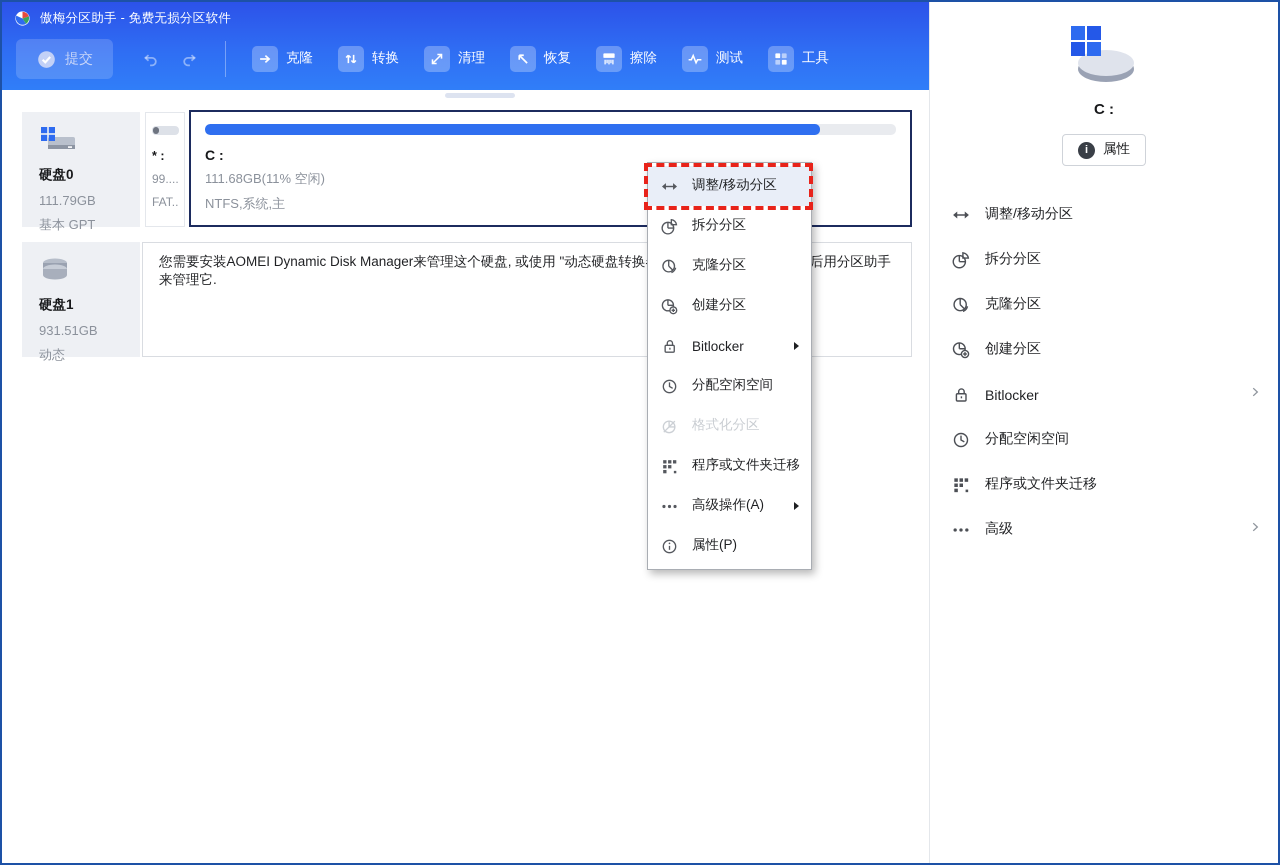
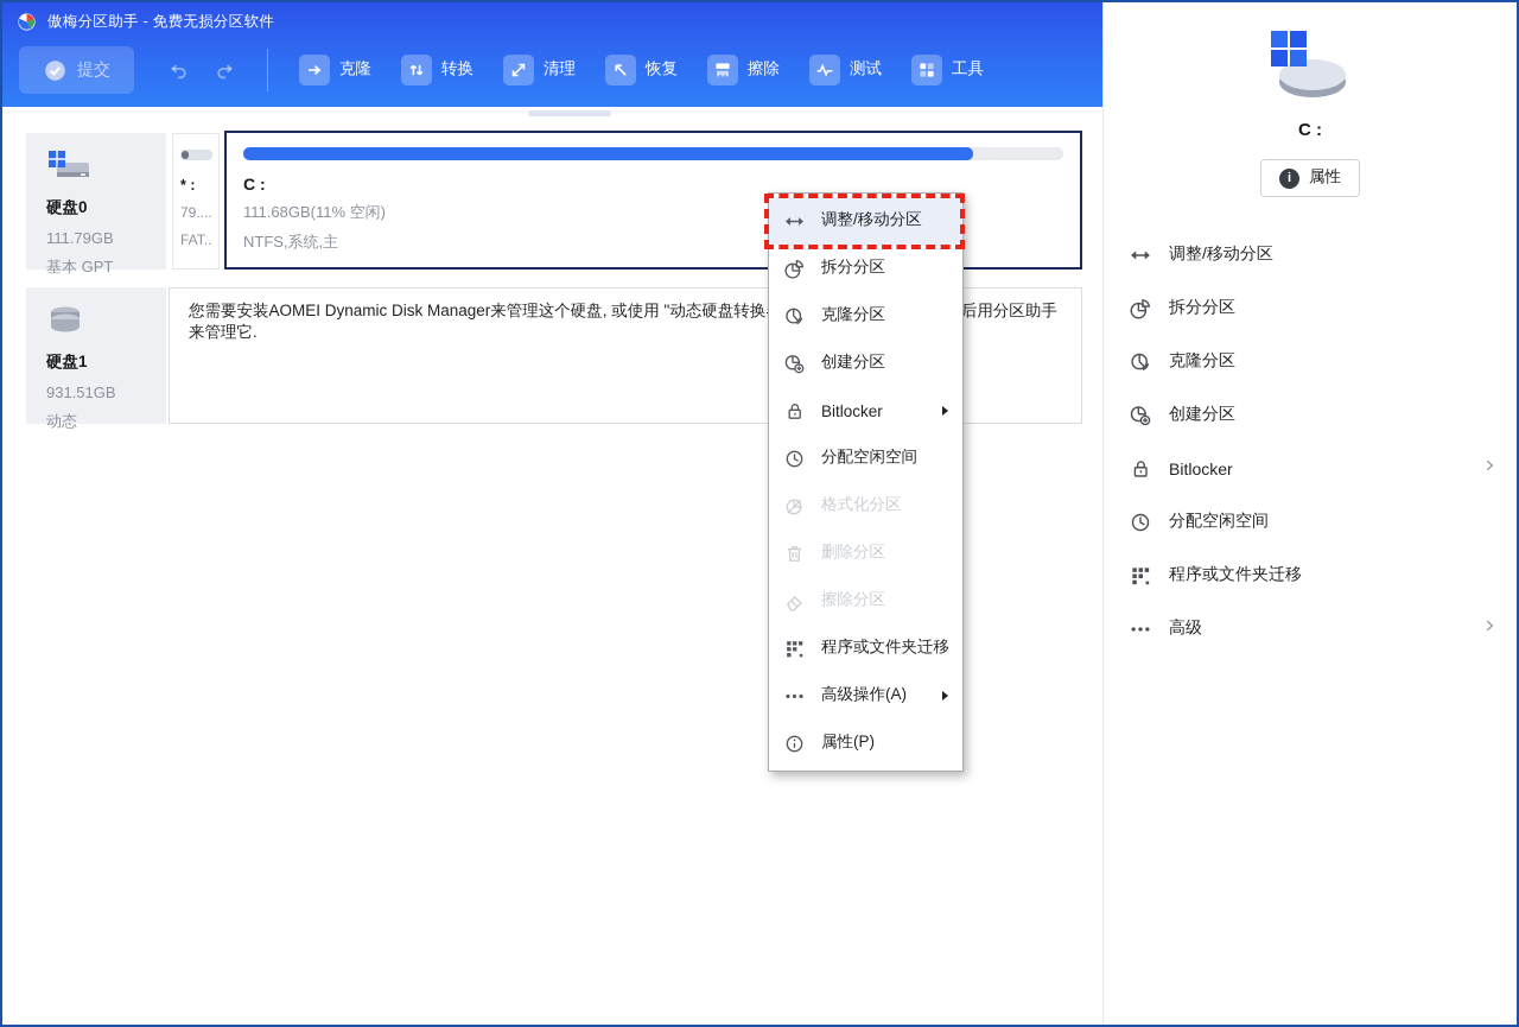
  傲梅分区助手 - 免费无损分区软件
  提交
  克隆
  转换
  清理
  恢复
  擦除
  测试
  工具
  硬盘0
  111.79GB
  基本 GPT
  * :
- 99....
+ 79....
  FAT..
  C :
  111.68GB(11% 空闲)
  NTFS,系统,主
  硬盘1
  931.51GB
  动态
  您需要安装AOMEI Dynamic Disk Manager来管理这个硬盘, 或使用 "动态硬盘转换后用分区助手来管理它.
  调整/移动分区
  拆分分区
  克隆分区
  创建分区
  Bitlocker
  分配空闲空间
  格式化分区
+ 删除分区
+ 擦除分区
  程序或文件夹迁移
  高级操作(A)
  属性(P)
  C :
  i
  属性
  调整/移动分区
  拆分分区
  克隆分区
  创建分区
  Bitlocker
  分配空闲空间
  程序或文件夹迁移
  高级
